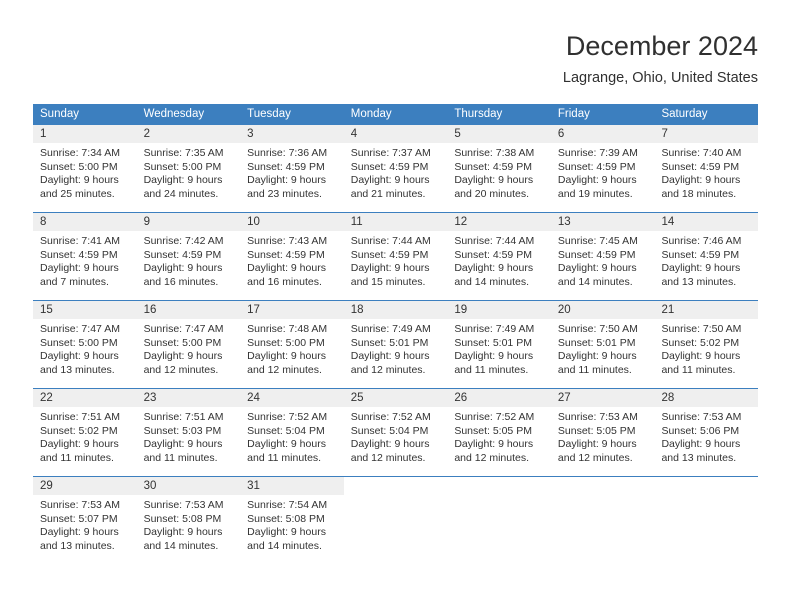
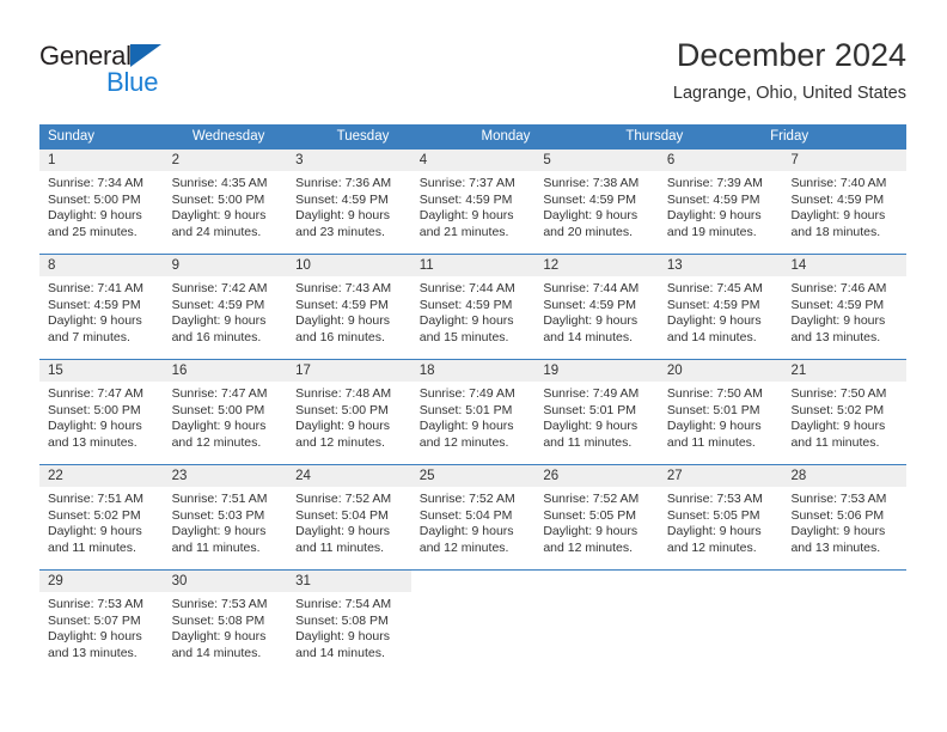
+ General
+ Blue
  December 2024
  Lagrange, Ohio, United States
  Sunday
  Wednesday
  Tuesday
  Monday
  Thursday
  Friday
- Saturday
  1
  Sunrise: 7:34 AM
  Sunset: 5:00 PM
  Daylight: 9 hours
  and 25 minutes.
  2
- Sunrise: 7:35 AM
+ Sunrise: 4:35 AM
  Sunset: 5:00 PM
  Daylight: 9 hours
  and 24 minutes.
  3
  Sunrise: 7:36 AM
  Sunset: 4:59 PM
  Daylight: 9 hours
  and 23 minutes.
  4
  Sunrise: 7:37 AM
  Sunset: 4:59 PM
  Daylight: 9 hours
  and 21 minutes.
  5
  Sunrise: 7:38 AM
  Sunset: 4:59 PM
  Daylight: 9 hours
  and 20 minutes.
  6
  Sunrise: 7:39 AM
  Sunset: 4:59 PM
  Daylight: 9 hours
  and 19 minutes.
  7
  Sunrise: 7:40 AM
  Sunset: 4:59 PM
  Daylight: 9 hours
  and 18 minutes.
  8
  Sunrise: 7:41 AM
  Sunset: 4:59 PM
  Daylight: 9 hours
  and 7 minutes.
  9
  Sunrise: 7:42 AM
  Sunset: 4:59 PM
  Daylight: 9 hours
  and 16 minutes.
  10
  Sunrise: 7:43 AM
  Sunset: 4:59 PM
  Daylight: 9 hours
  and 16 minutes.
  11
  Sunrise: 7:44 AM
  Sunset: 4:59 PM
  Daylight: 9 hours
  and 15 minutes.
  12
  Sunrise: 7:44 AM
  Sunset: 4:59 PM
  Daylight: 9 hours
  and 14 minutes.
  13
  Sunrise: 7:45 AM
  Sunset: 4:59 PM
  Daylight: 9 hours
  and 14 minutes.
  14
  Sunrise: 7:46 AM
  Sunset: 4:59 PM
  Daylight: 9 hours
  and 13 minutes.
  15
  Sunrise: 7:47 AM
  Sunset: 5:00 PM
  Daylight: 9 hours
  and 13 minutes.
  16
  Sunrise: 7:47 AM
  Sunset: 5:00 PM
  Daylight: 9 hours
  and 12 minutes.
  17
  Sunrise: 7:48 AM
  Sunset: 5:00 PM
  Daylight: 9 hours
  and 12 minutes.
  18
  Sunrise: 7:49 AM
  Sunset: 5:01 PM
  Daylight: 9 hours
  and 12 minutes.
  19
  Sunrise: 7:49 AM
  Sunset: 5:01 PM
  Daylight: 9 hours
  and 11 minutes.
  20
  Sunrise: 7:50 AM
  Sunset: 5:01 PM
  Daylight: 9 hours
  and 11 minutes.
  21
  Sunrise: 7:50 AM
  Sunset: 5:02 PM
  Daylight: 9 hours
  and 11 minutes.
  22
  Sunrise: 7:51 AM
  Sunset: 5:02 PM
  Daylight: 9 hours
  and 11 minutes.
  23
  Sunrise: 7:51 AM
  Sunset: 5:03 PM
  Daylight: 9 hours
  and 11 minutes.
  24
  Sunrise: 7:52 AM
  Sunset: 5:04 PM
  Daylight: 9 hours
  and 11 minutes.
  25
  Sunrise: 7:52 AM
  Sunset: 5:04 PM
  Daylight: 9 hours
  and 12 minutes.
  26
  Sunrise: 7:52 AM
  Sunset: 5:05 PM
  Daylight: 9 hours
  and 12 minutes.
  27
  Sunrise: 7:53 AM
  Sunset: 5:05 PM
  Daylight: 9 hours
  and 12 minutes.
  28
  Sunrise: 7:53 AM
  Sunset: 5:06 PM
  Daylight: 9 hours
  and 13 minutes.
  29
  Sunrise: 7:53 AM
  Sunset: 5:07 PM
  Daylight: 9 hours
  and 13 minutes.
  30
  Sunrise: 7:53 AM
  Sunset: 5:08 PM
  Daylight: 9 hours
  and 14 minutes.
  31
  Sunrise: 7:54 AM
  Sunset: 5:08 PM
  Daylight: 9 hours
  and 14 minutes.
